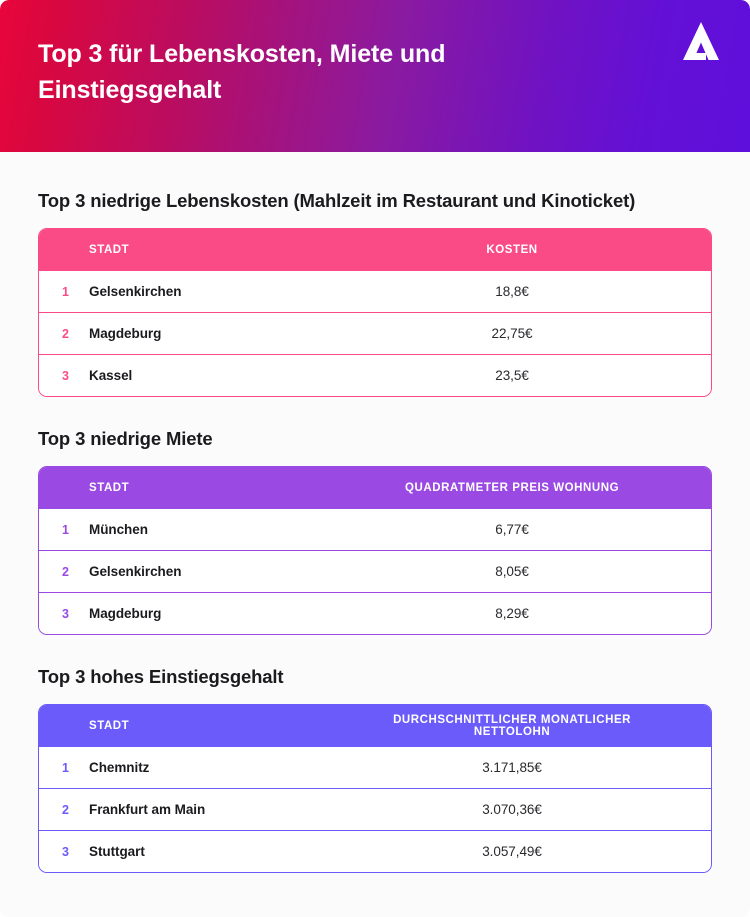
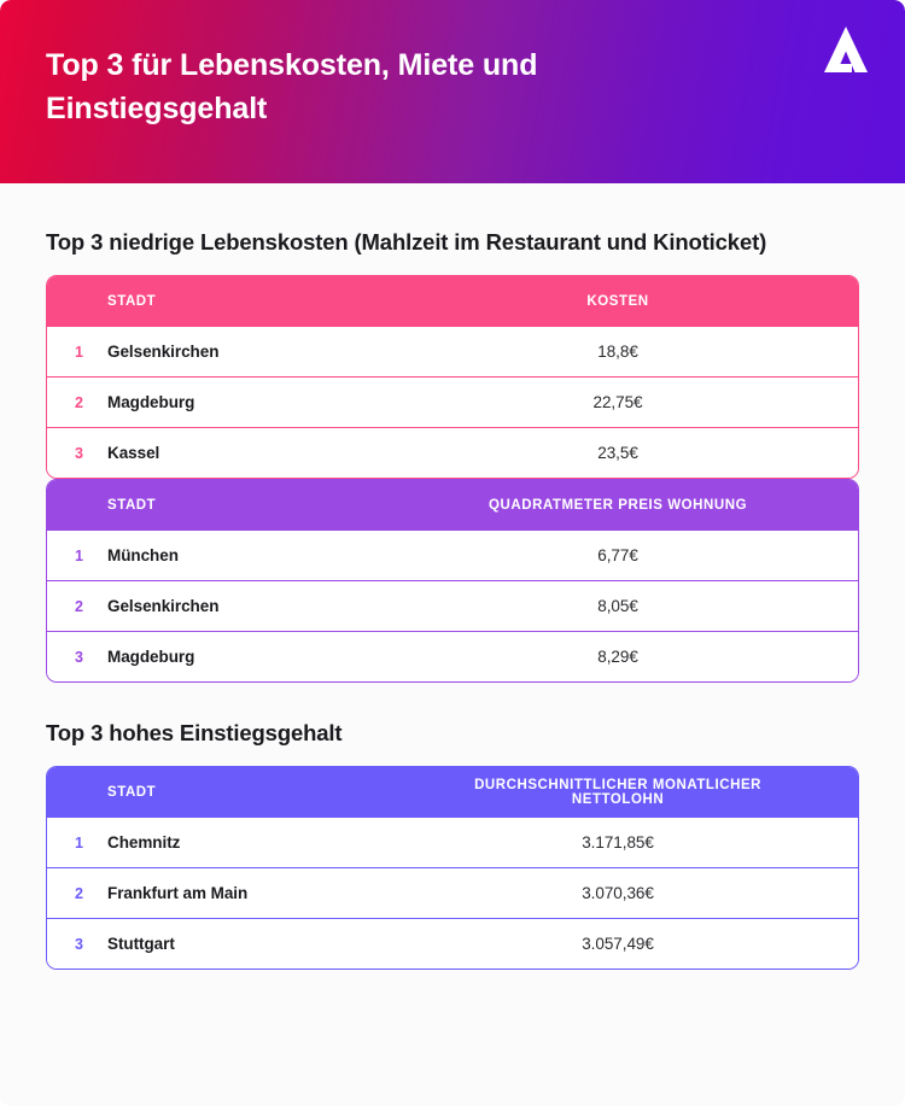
  Top 3 für Lebenskosten, Miete und Einstiegsgehalt
  Top 3 niedrige Lebenskosten (Mahlzeit im Restaurant und Kinoticket)
  STADT
  KOSTEN
  1
  Gelsenkirchen
  18,8€
  2
  Magdeburg
  22,75€
  3
  Kassel
  23,5€
- Top 3 niedrige Miete
  STADT
  QUADRATMETER PREIS WOHNUNG
  1
  München
  6,77€
  2
  Gelsenkirchen
  8,05€
  3
  Magdeburg
  8,29€
  Top 3 hohes Einstiegsgehalt
  STADT
  DURCHSCHNITTLICHER MONATLICHER NETTOLOHN
  1
  Chemnitz
  3.171,85€
  2
  Frankfurt am Main
  3.070,36€
  3
  Stuttgart
  3.057,49€
